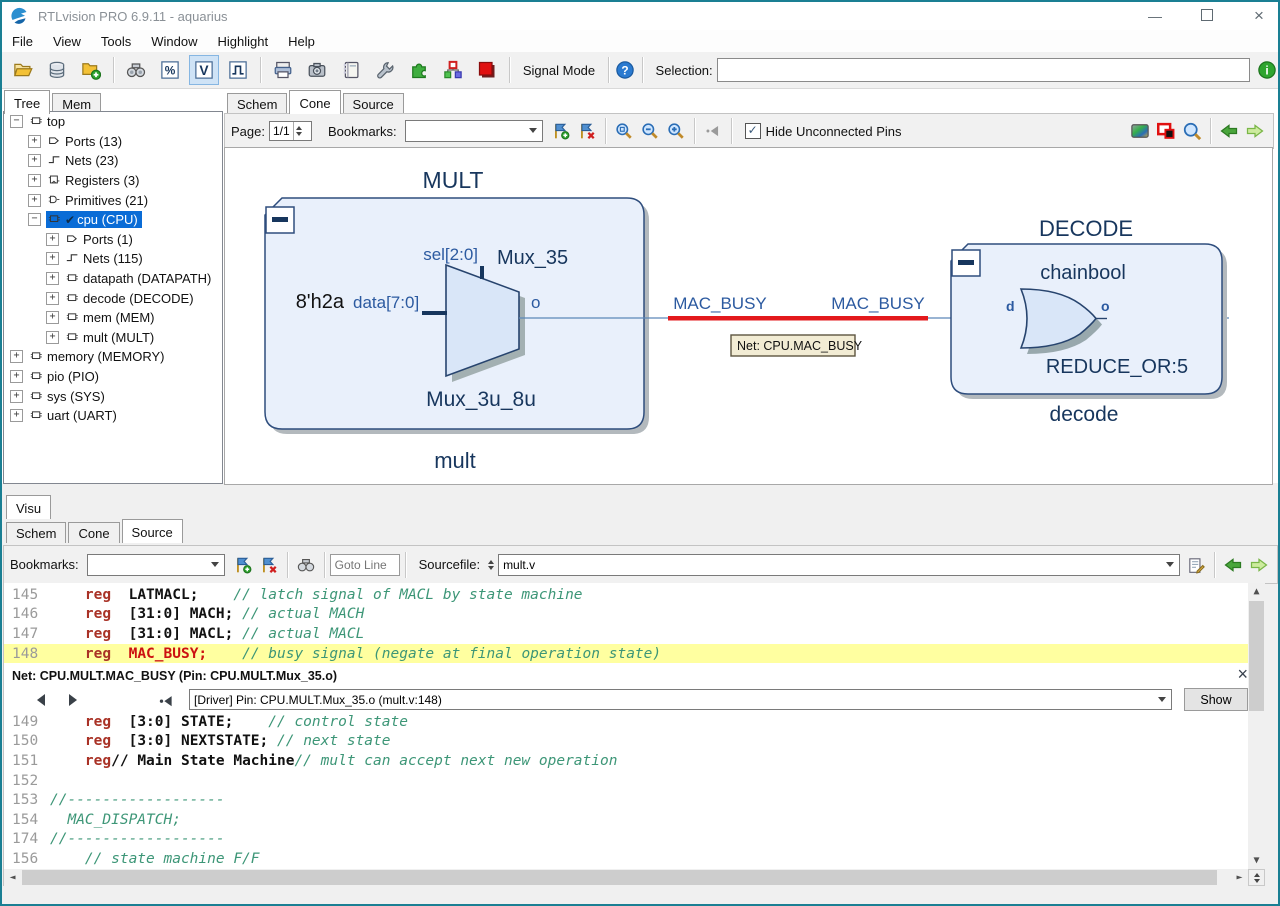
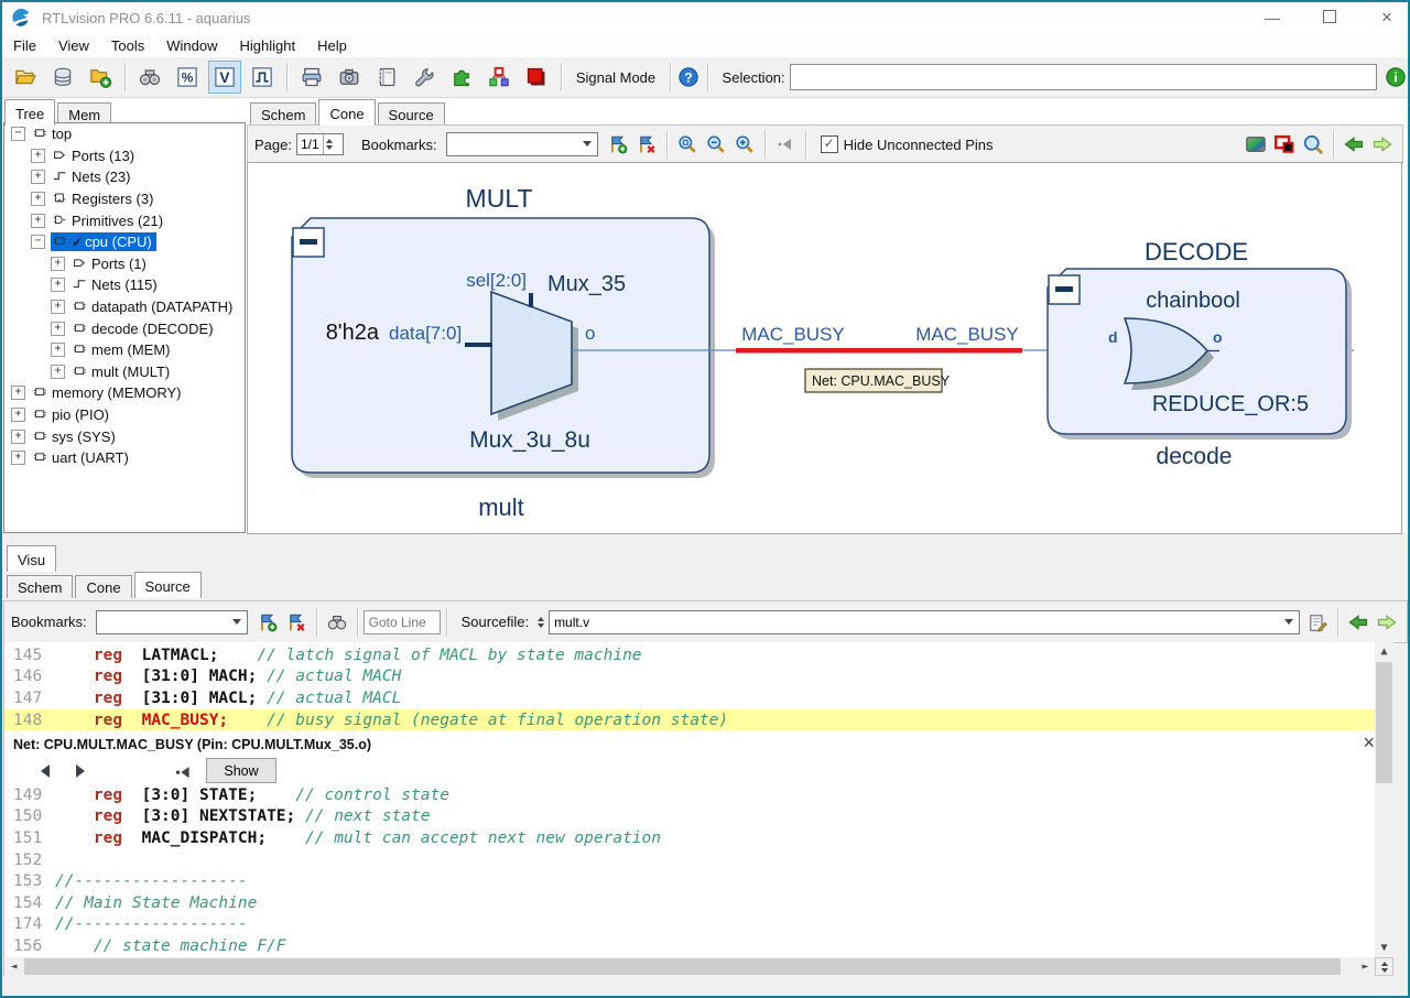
- RTLvision PRO 6.9.11 - aquarius
+ RTLvision PRO 6.6.11 - aquarius
  —
  ×
  File
  View
  Tools
  Window
  Highlight
  Help
  %
  V
  Signal Mode
  ?
  Selection:
  i
  Tree
  Mem
  −
  top
  +
  Ports (13)
  +
  Nets (23)
  +
  Registers (3)
  +
  Primitives (21)
  −
  ✔
  cpu (CPU)
  +
  Ports (1)
  +
  Nets (115)
  +
  datapath (DATAPATH)
  +
  decode (DECODE)
  +
  mem (MEM)
  +
  mult (MULT)
  +
  memory (MEMORY)
  +
  pio (PIO)
  +
  sys (SYS)
  +
  uart (UART)
  Schem
  Cone
  Source
  Page:
  1/1
  Bookmarks:
  ✓
  Hide Unconnected Pins
  MULT
  mult
  sel[2:0]
  Mux_35
  8'h2a
  data[7:0]
  o
  Mux_3u_8u
  MAC_BUSY
  MAC_BUSY
  Net: CPU.MAC_BUSY
  DECODE
  chainbool
  d
  o
  REDUCE_OR:5
  decode
  Visu
  Schem
  Cone
  Source
  Bookmarks:
  Goto Line
  Sourcefile:
  mult.v
  145
  reg
  LATMACL;
  // latch signal of MACL by state machine
  146
  reg
  [31:0] MACH;
  // actual MACH
  147
  reg
  [31:0] MACL;
  // actual MACL
  148
  reg
  MAC_BUSY;
  // busy signal (negate at final operation state)
  Net: CPU.MULT.MAC_BUSY (Pin: CPU.MULT.Mux_35.o)
  ×
- [Driver] Pin: CPU.MULT.Mux_35.o (mult.v:148)
  Show
  149
  reg
  [3:0] STATE;
  // control state
  150
  reg
  [3:0] NEXTSTATE;
  // next state
  151
  reg
- // Main State Machine
+ MAC_DISPATCH;
  // mult can accept next new operation
  152
  153
  //------------------
  154
- MAC_DISPATCH;
+ // Main State Machine
  174
  //------------------
  156
  // state machine F/F
  ▲
  ▼
  ◄
  ►
